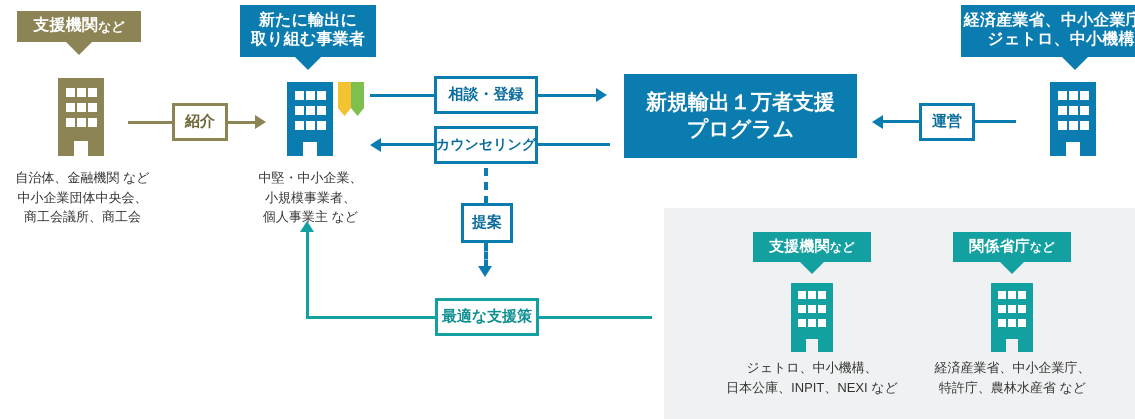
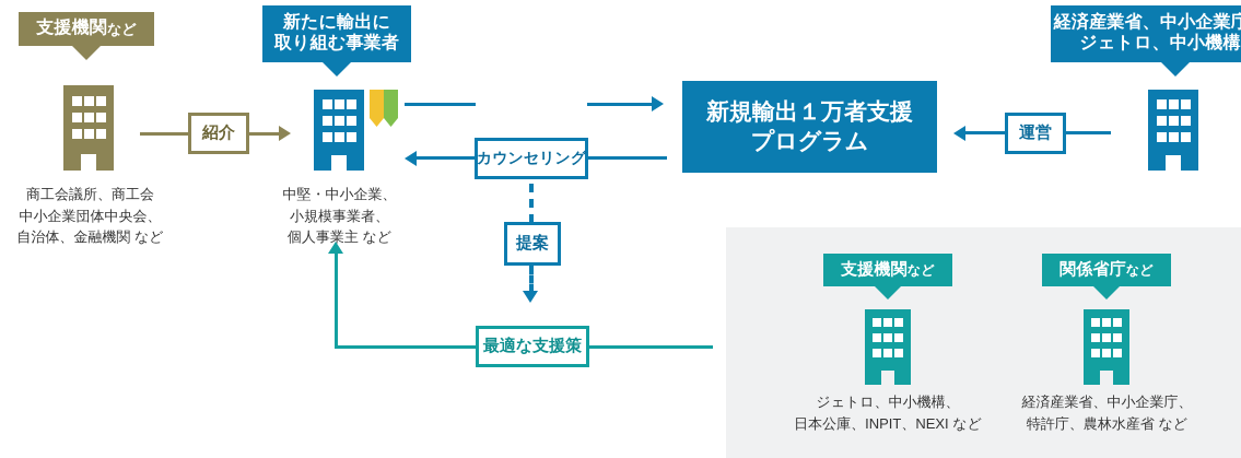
  支援機関
  など
- 自治体、金融機関 など
+ 商工会議所、商工会
  中小企業団体中央会、
- 商工会議所、商工会
+ 自治体、金融機関 など
  紹介
  新たに輸出に
  取り組む事業者
  中堅・中小企業、
  小規模事業者、
  個人事業主 など
- 相談・登録
  カウンセリング
  提案
  最適な支援策
  新規輸出１万者支援
  プログラム
  運営
  経済産業省、中小企業庁
  ジェトロ、中小機構
  支援機関
  など
  ジェトロ、中小機構、
  日本公庫、INPIT、NEXI など
  関係省庁
  など
  経済産業省、中小企業庁、
  特許庁、農林水産省 など
